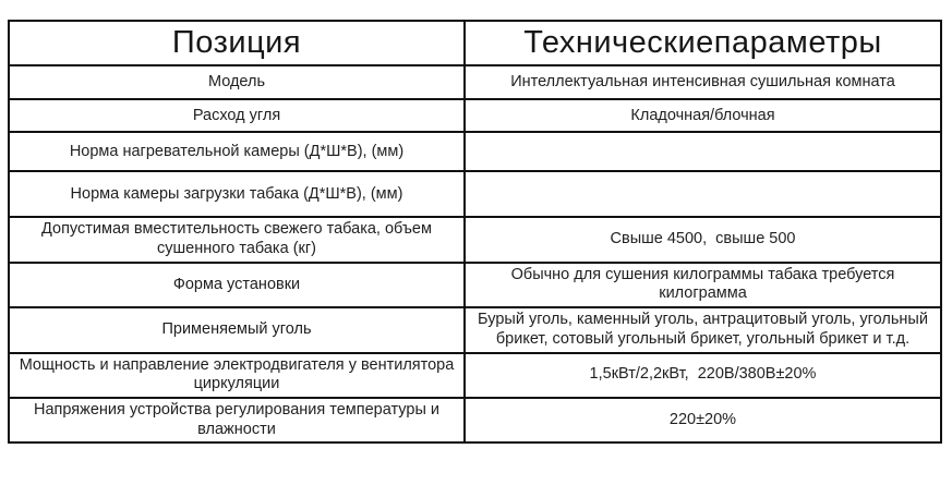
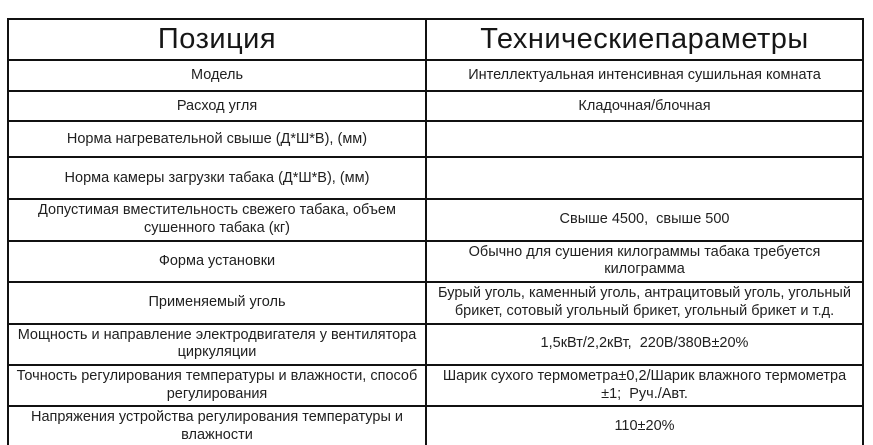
  Позиция	Техническиепараметры
  Модель	Интеллектуальная интенсивная сушильная комната
  Расход угля	Кладочная/блочная
- Норма нагревательной камеры (Д*Ш*В), (мм)
+ Норма нагревательной свыше (Д*Ш*В), (мм)
  Норма камеры загрузки табака (Д*Ш*В), (мм)
  Допустимая вместительность свежего табака, объем сушенного табака (кг)	Свыше 4500, свыше 500
  Форма установки	Обычно для сушения килограммы табака требуется килограмма
  Применяемый уголь	Бурый уголь, каменный уголь, антрацитовый уголь, угольный брикет, сотовый угольный брикет, угольный брикет и т.д.
  Мощность и направление электродвигателя у вентилятора циркуляции	1,5кВт/2,2кВт, 220В/380В±20%
+ Точность регулирования температуры и влажности, способ регулирования	Шарик сухого термометра±0,2/Шарик влажного термометра ±1; Руч./Авт.
- Напряжения устройства регулирования температуры и влажности	220±20%
+ Напряжения устройства регулирования температуры и влажности	110±20%
